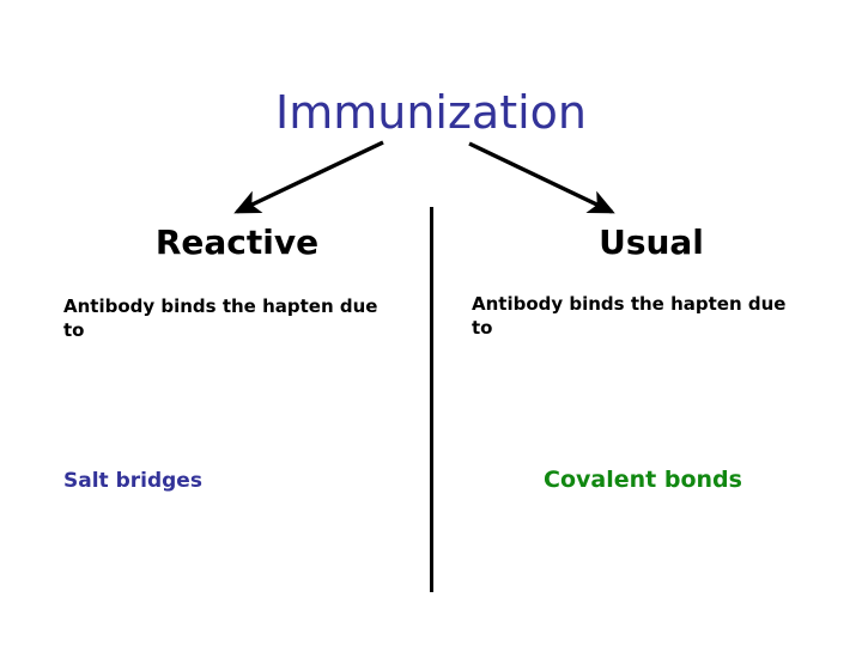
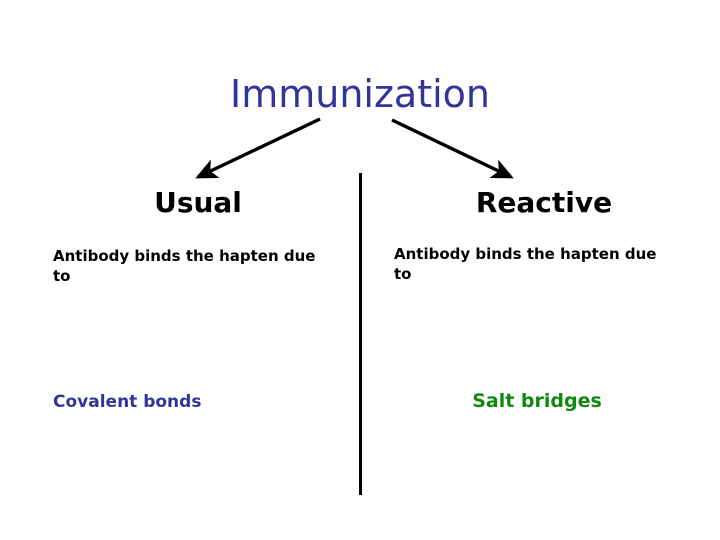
  Immunization
- Reactive
+ Usual
  Antibody binds the hapten due to
- Salt bridges
+ Covalent bonds
- Usual
+ Reactive
  Antibody binds the hapten due to
- Covalent bonds
+ Salt bridges
